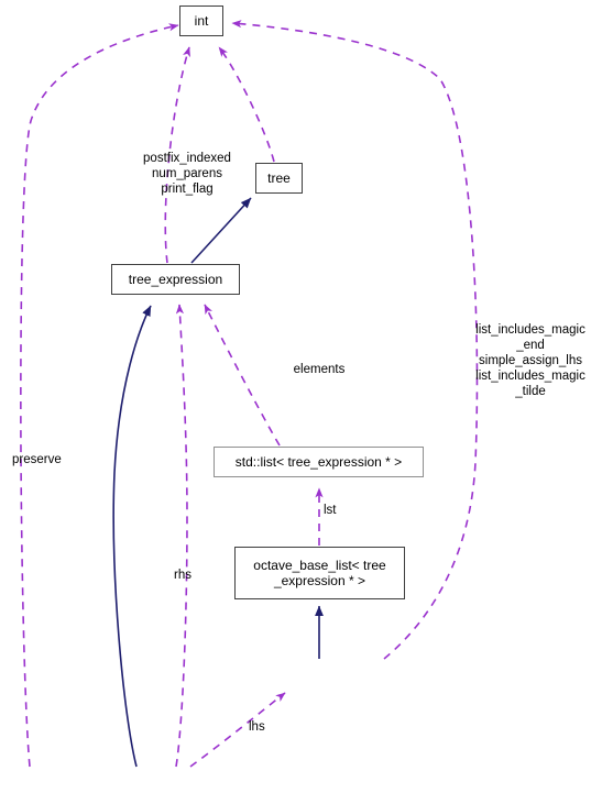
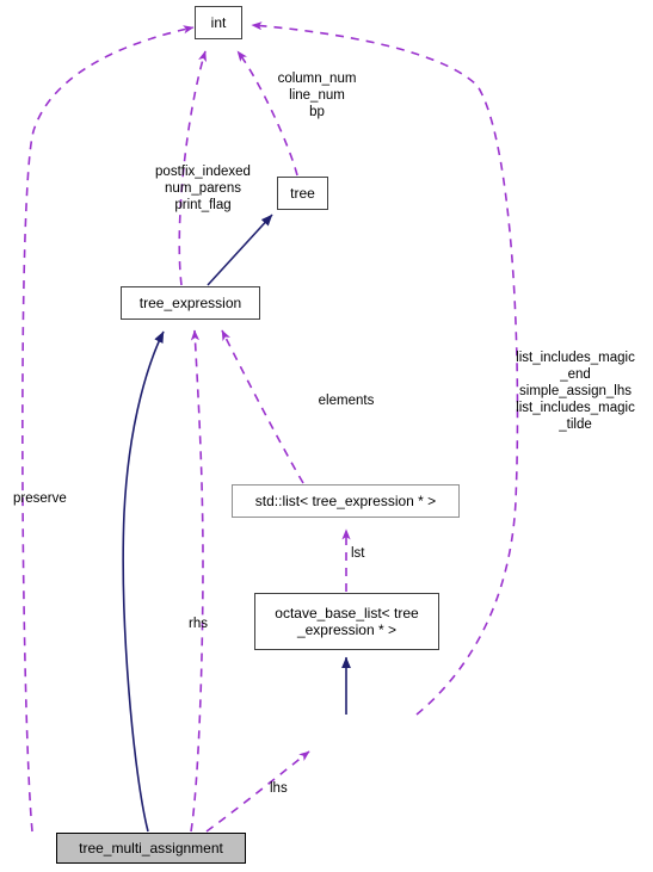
  int
  tree
  tree_expression
  std::list< tree_expression * >
  octave_base_list< tree
  _expression * >
+ tree_multi_assignment
+ column_num
+ line_num
+ bp
  postfix_indexed
  num_parens
  print_flag
  list_includes_magic
  _end
  simple_assign_lhs
  list_includes_magic
  _tilde
  elements
  preserve
  lst
  rhs
  lhs
